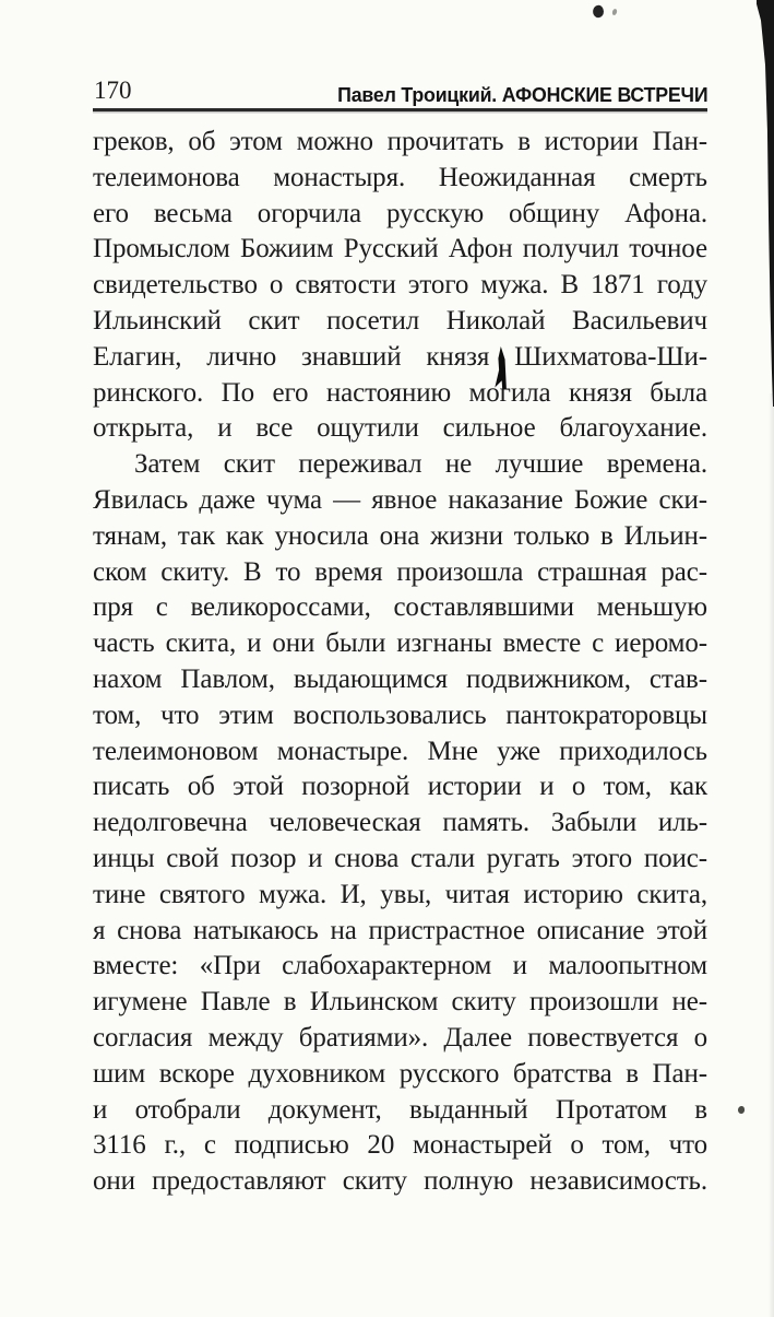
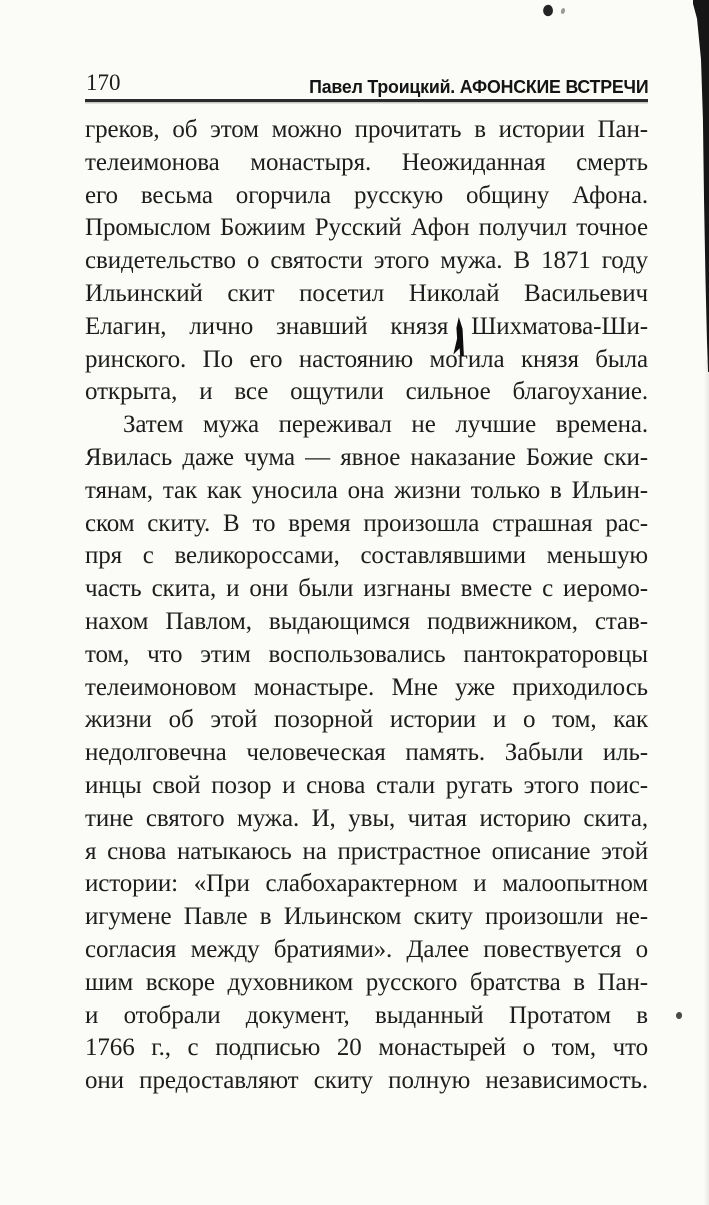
  170
  Павел Троицкий. АФОНСКИЕ ВСТРЕЧИ
  греков, об этом можно прочитать в истории Пан-
  телеимонова монастыря. Неожиданная смерть
  его весьма огорчила русскую общину Афона.
  Промыслом Божиим Русский Афон получил точное
  свидетельство о святости этого мужа. В 1871 году
  Ильинский скит посетил Николай Васильевич
  Елагин, лично знавший князя Шихматова-Ши-
  ринского. По его настоянию могила князя была
  открыта, и все ощутили сильное благоухание.
- Затем скит переживал не лучшие времена.
+ Затем мужа переживал не лучшие времена.
  Явилась даже чума — явное наказание Божие ски-
  тянам, так как уносила она жизни только в Ильин-
  ском скиту. В то время произошла страшная рас-
  пря с великороссами, составлявшими меньшую
  часть скита, и они были изгнаны вместе с иеромо-
  нахом Павлом, выдающимся подвижником, став-
  том, что этим воспользовались пантократоровцы
  телеимоновом монастыре. Мне уже приходилось
- писать об этой позорной истории и о том, как
+ жизни об этой позорной истории и о том, как
  недолговечна человеческая память. Забыли иль-
  инцы свой позор и снова стали ругать этого поис-
  тине святого мужа. И, увы, читая историю скита,
  я снова натыкаюсь на пристрастное описание этой
- вместе: «При слабохарактерном и малоопытном
+ истории: «При слабохарактерном и малоопытном
  игумене Павле в Ильинском скиту произошли не-
  согласия между братиями». Далее повествуется о
  шим вскоре духовником русского братства в Пан-
  и отобрали документ, выданный Протатом в
- 3116 г., с подписью 20 монастырей о том, что
+ 1766 г., с подписью 20 монастырей о том, что
  они предоставляют скиту полную независимость.
